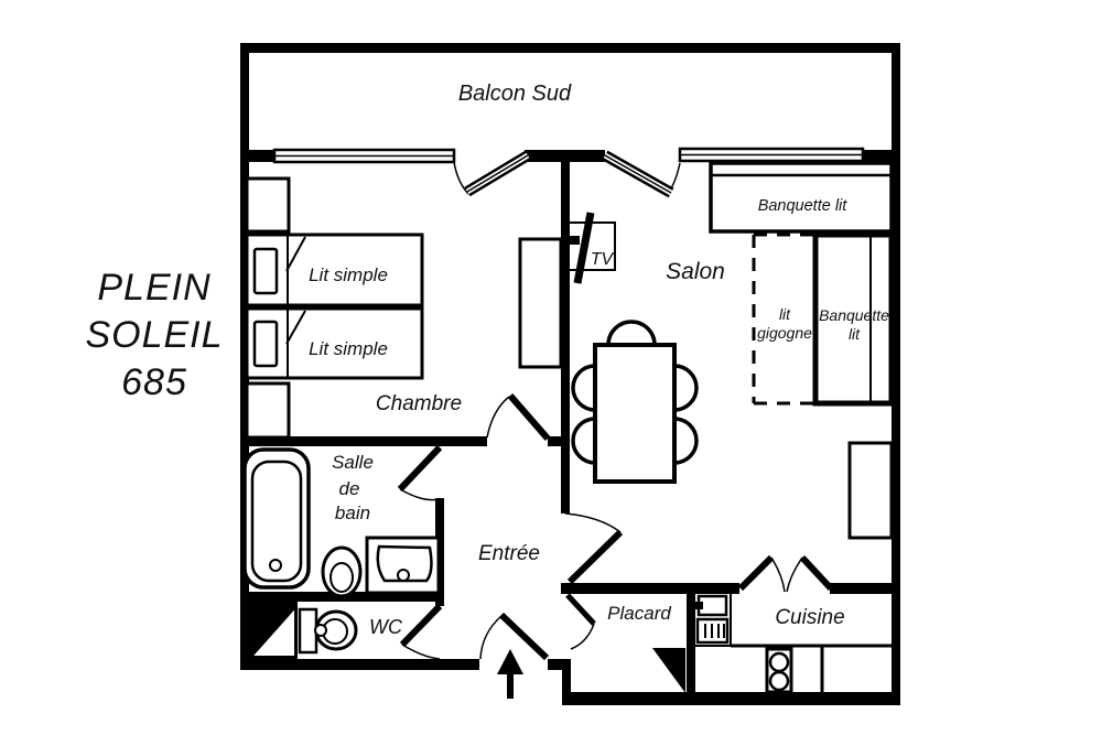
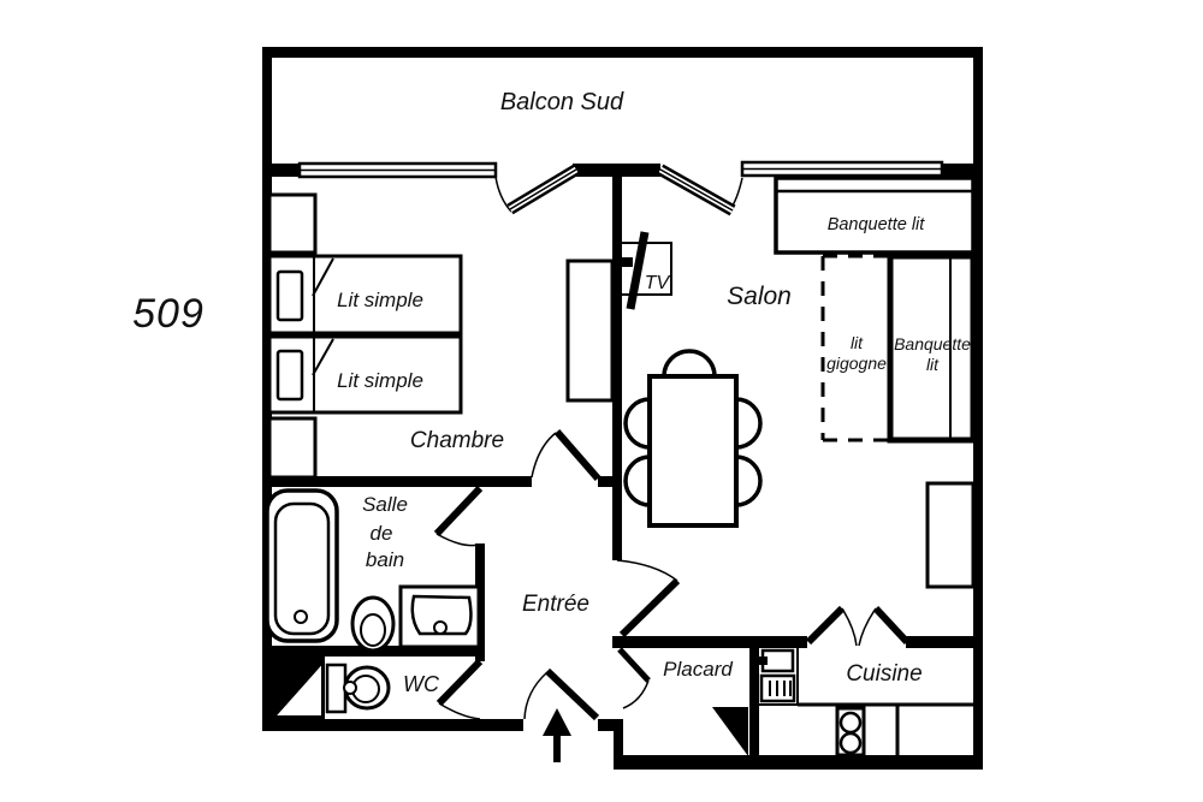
- PLEIN
- SOLEIL
- 685
+ 509
  Balcon Sud
  Chambre
  Salon
  Salle
  de
  bain
  Entrée
  WC
  Placard
  Cuisine
  Lit simple
  Lit simple
  TV
  Banquette lit
  Banquette
  lit
  lit
  gigogne
